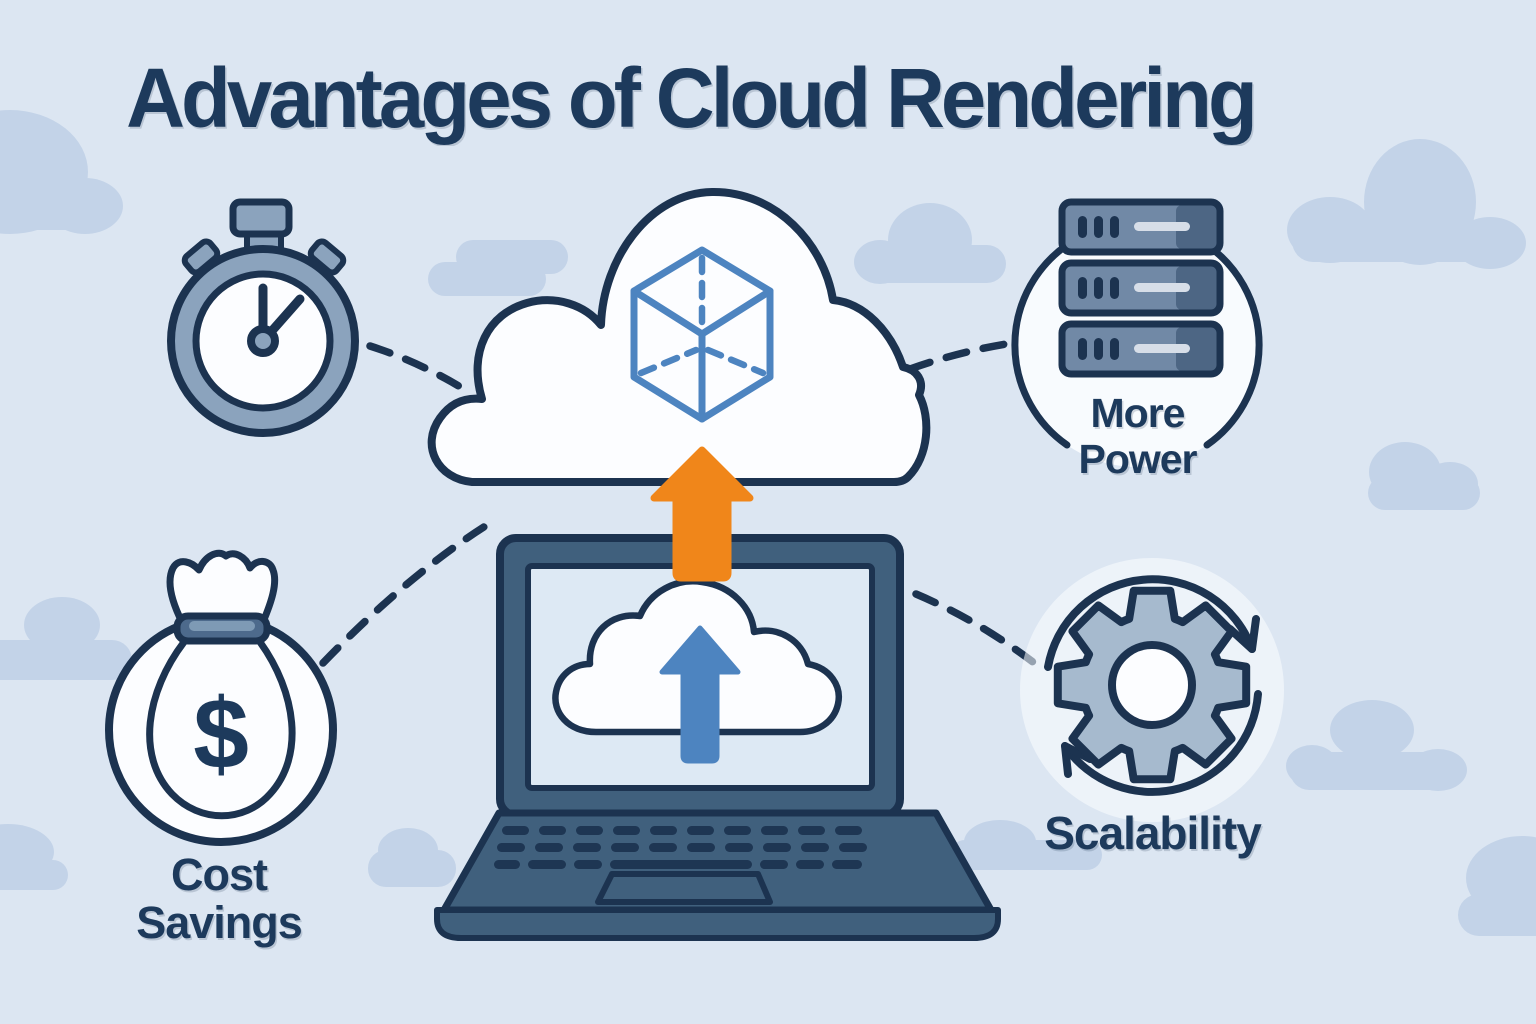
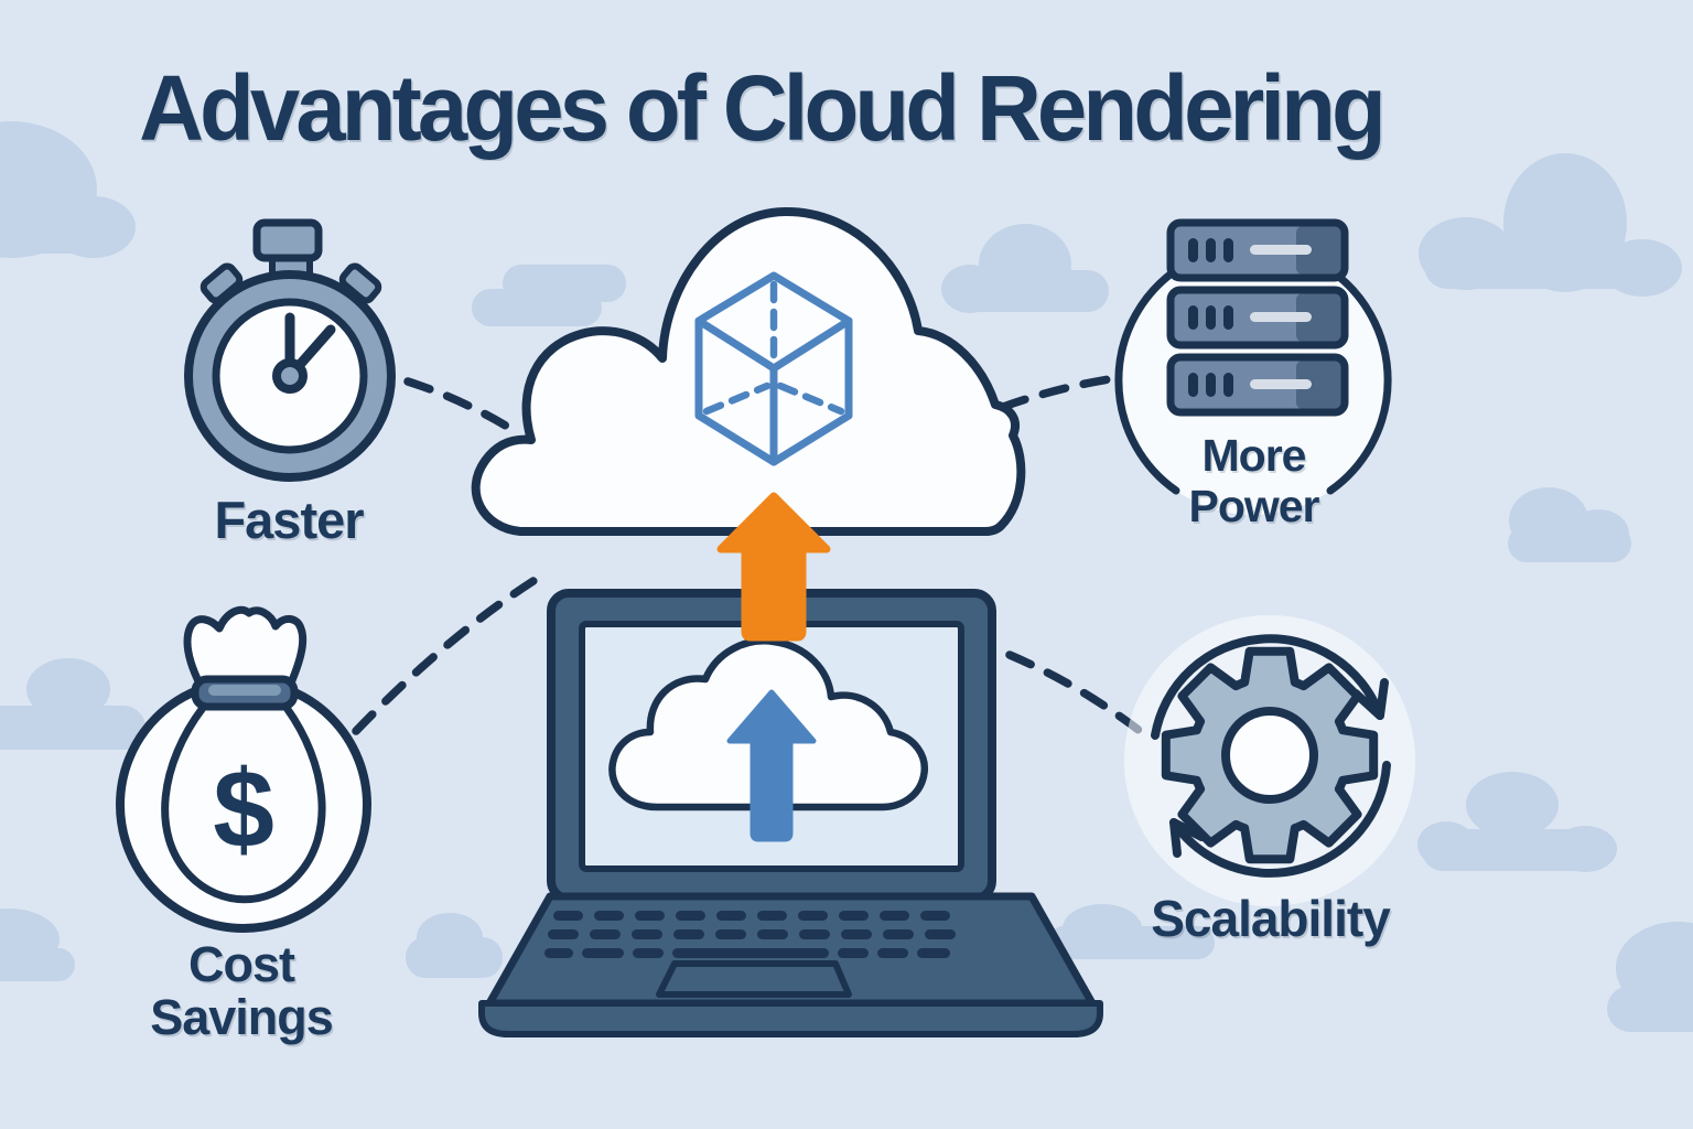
  $
  Advantages of Cloud Rendering
+ Faster
  Cost
  Savings
  More
  Power
  Scalability
